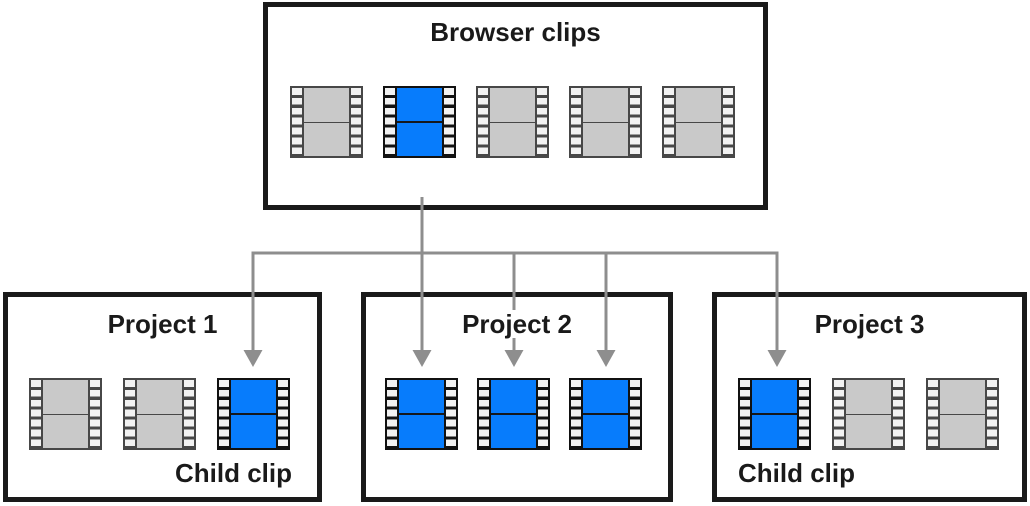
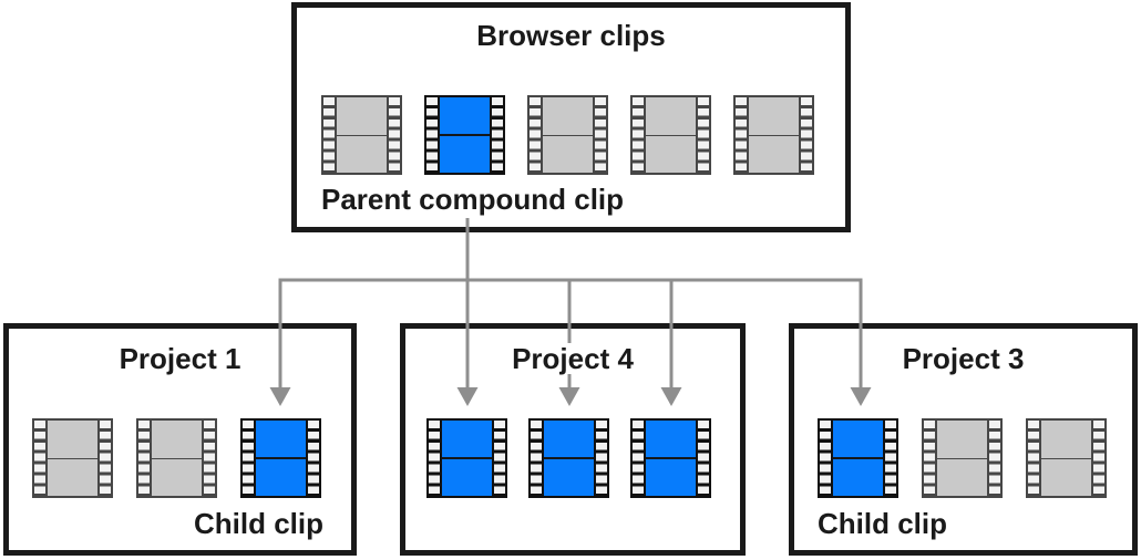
  Browser clips
+ Parent compound clip
  Project 1
  Child clip
- Project 2
+ Project 4
  Project 3
  Child clip
